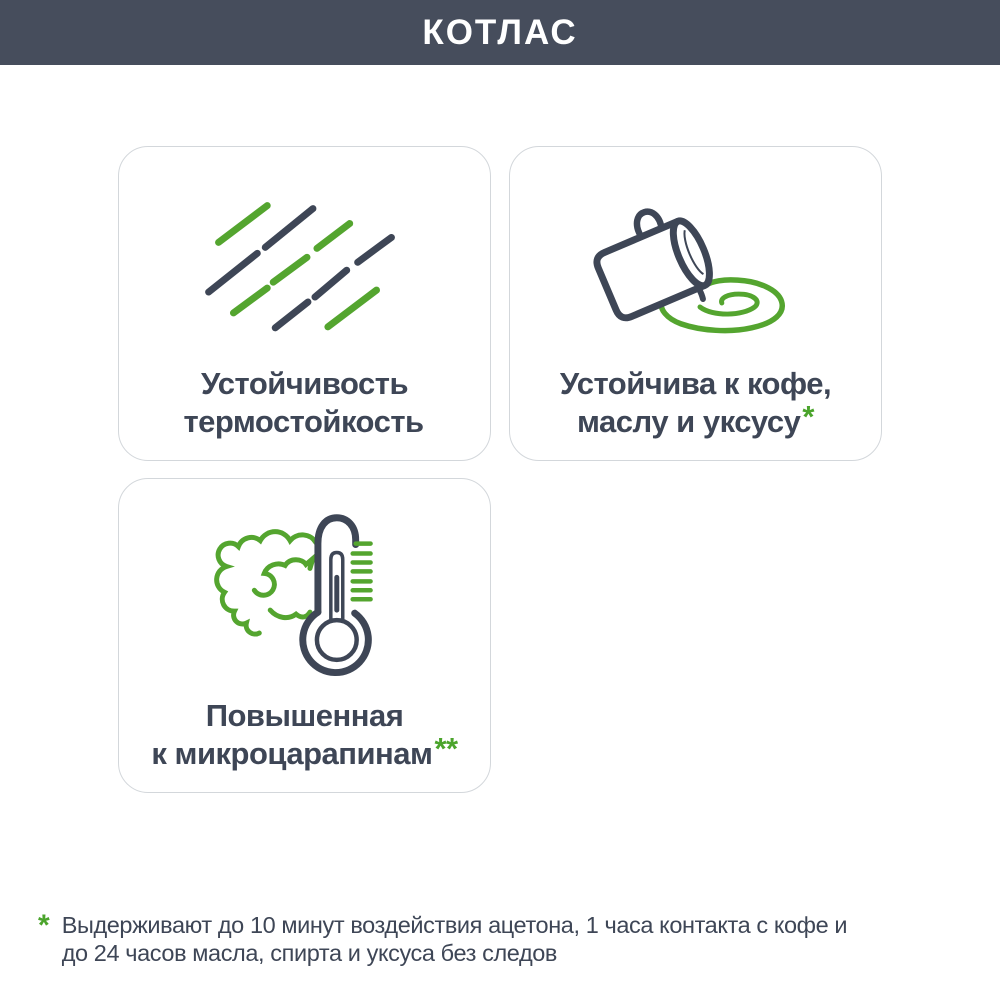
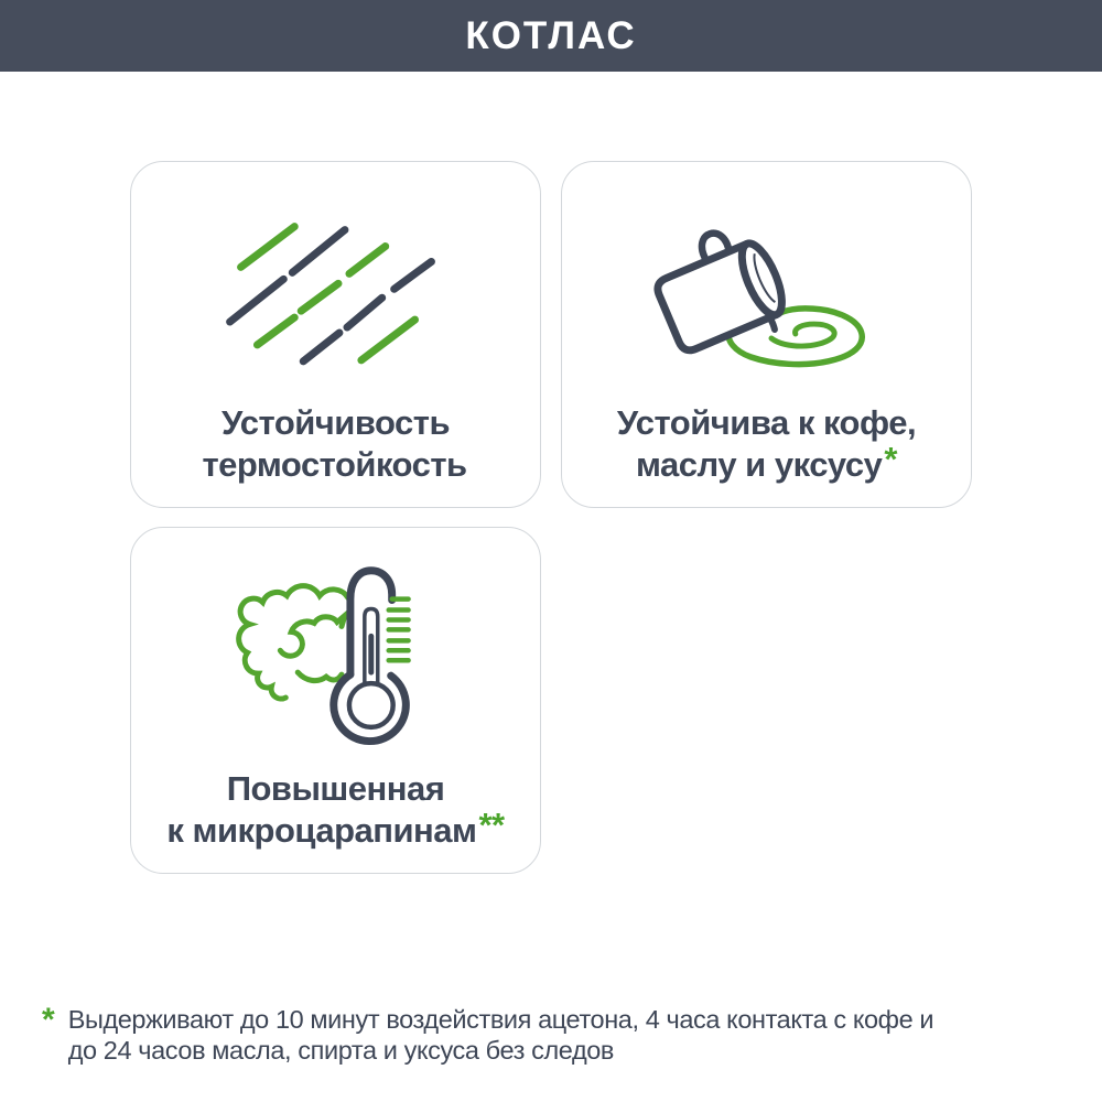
  КОТЛАС
  Устойчивость
  термостойкость
  Устойчива к кофе,
  маслу и уксусу*
  Повышенная
  к микроцарапинам**
  *
- Выдерживают до 10 минут воздействия ацетона, 1 часа контакта с кофе и
+ Выдерживают до 10 минут воздействия ацетона, 4 часа контакта с кофе и
  до 24 часов масла, спирта и уксуса без следов
